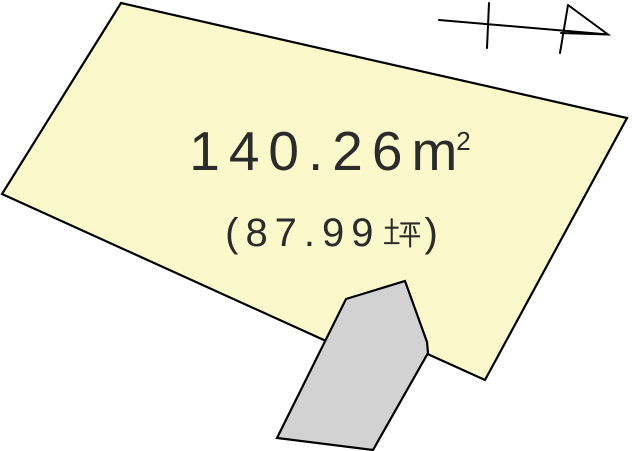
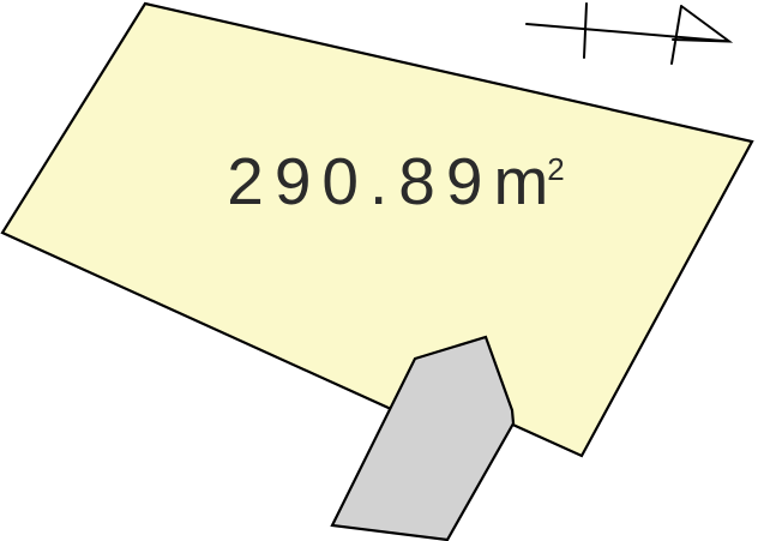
- 140.26m2
+ 290.89m2
- (87.99 )
